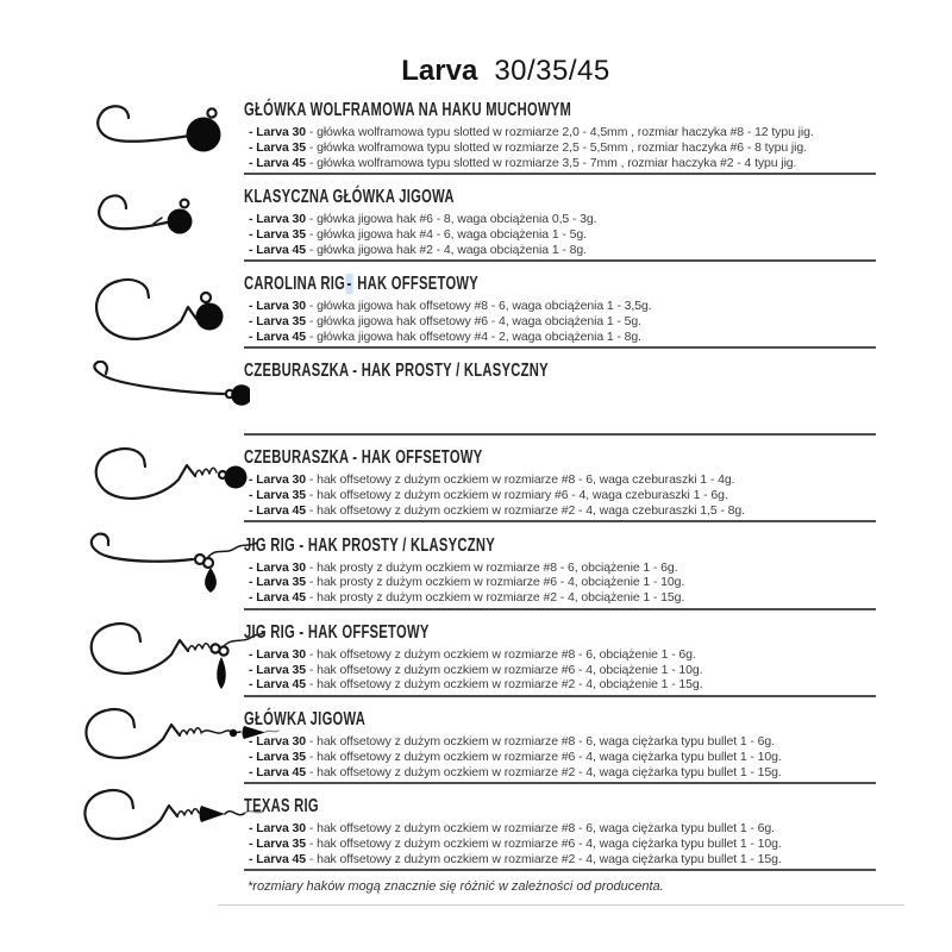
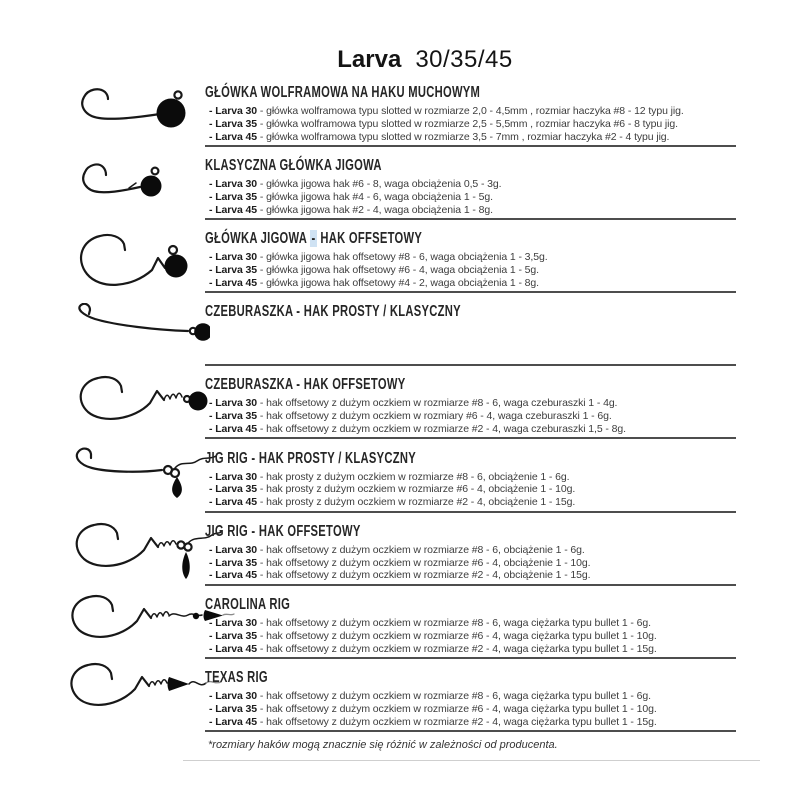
  Larva 30/35/45
  GŁÓWKA WOLFRAMOWA NA HAKU MUCHOWYM
  - Larva 30 - główka wolframowa typu slotted w rozmiarze 2,0 - 4,5mm , rozmiar haczyka #8 - 12 typu jig.
  - Larva 35 - główka wolframowa typu slotted w rozmiarze 2,5 - 5,5mm , rozmiar haczyka #6 - 8 typu jig.
  - Larva 45 - główka wolframowa typu slotted w rozmiarze 3,5 - 7mm , rozmiar haczyka #2 - 4 typu jig.
  KLASYCZNA GŁÓWKA JIGOWA
  - Larva 30 - główka jigowa hak #6 - 8, waga obciążenia 0,5 - 3g.
  - Larva 35 - główka jigowa hak #4 - 6, waga obciążenia 1 - 5g.
  - Larva 45 - główka jigowa hak #2 - 4, waga obciążenia 1 - 8g.
- CAROLINA RIG- HAK OFFSETOWY
+ GŁÓWKA JIGOWA - HAK OFFSETOWY
  - Larva 30 - główka jigowa hak offsetowy #8 - 6, waga obciążenia 1 - 3,5g.
  - Larva 35 - główka jigowa hak offsetowy #6 - 4, waga obciążenia 1 - 5g.
  - Larva 45 - główka jigowa hak offsetowy #4 - 2, waga obciążenia 1 - 8g.
  CZEBURASZKA - HAK PROSTY / KLASYCZNY
  CZEBURASZKA - HAK OFFSETOWY
  - Larva 30 - hak offsetowy z dużym oczkiem w rozmiarze #8 - 6, waga czeburaszki 1 - 4g.
  - Larva 35 - hak offsetowy z dużym oczkiem w rozmiary #6 - 4, waga czeburaszki 1 - 6g.
  - Larva 45 - hak offsetowy z dużym oczkiem w rozmiarze #2 - 4, waga czeburaszki 1,5 - 8g.
  JIG RIG - HAK PROSTY / KLASYCZNY
  - Larva 30 - hak prosty z dużym oczkiem w rozmiarze #8 - 6, obciążenie 1 - 6g.
  - Larva 35 - hak prosty z dużym oczkiem w rozmiarze #6 - 4, obciążenie 1 - 10g.
  - Larva 45 - hak prosty z dużym oczkiem w rozmiarze #2 - 4, obciążenie 1 - 15g.
  JIG RIG - HAK OFFSETOWY
  - Larva 30 - hak offsetowy z dużym oczkiem w rozmiarze #8 - 6, obciążenie 1 - 6g.
  - Larva 35 - hak offsetowy z dużym oczkiem w rozmiarze #6 - 4, obciążenie 1 - 10g.
  - Larva 45 - hak offsetowy z dużym oczkiem w rozmiarze #2 - 4, obciążenie 1 - 15g.
- GŁÓWKA JIGOWA
+ CAROLINA RIG
  - Larva 30 - hak offsetowy z dużym oczkiem w rozmiarze #8 - 6, waga ciężarka typu bullet 1 - 6g.
  - Larva 35 - hak offsetowy z dużym oczkiem w rozmiarze #6 - 4, waga ciężarka typu bullet 1 - 10g.
  - Larva 45 - hak offsetowy z dużym oczkiem w rozmiarze #2 - 4, waga ciężarka typu bullet 1 - 15g.
  TEXAS RIG
  - Larva 30 - hak offsetowy z dużym oczkiem w rozmiarze #8 - 6, waga ciężarka typu bullet 1 - 6g.
  - Larva 35 - hak offsetowy z dużym oczkiem w rozmiarze #6 - 4, waga ciężarka typu bullet 1 - 10g.
  - Larva 45 - hak offsetowy z dużym oczkiem w rozmiarze #2 - 4, waga ciężarka typu bullet 1 - 15g.
  *rozmiary haków mogą znacznie się różnić w zależności od producenta.
